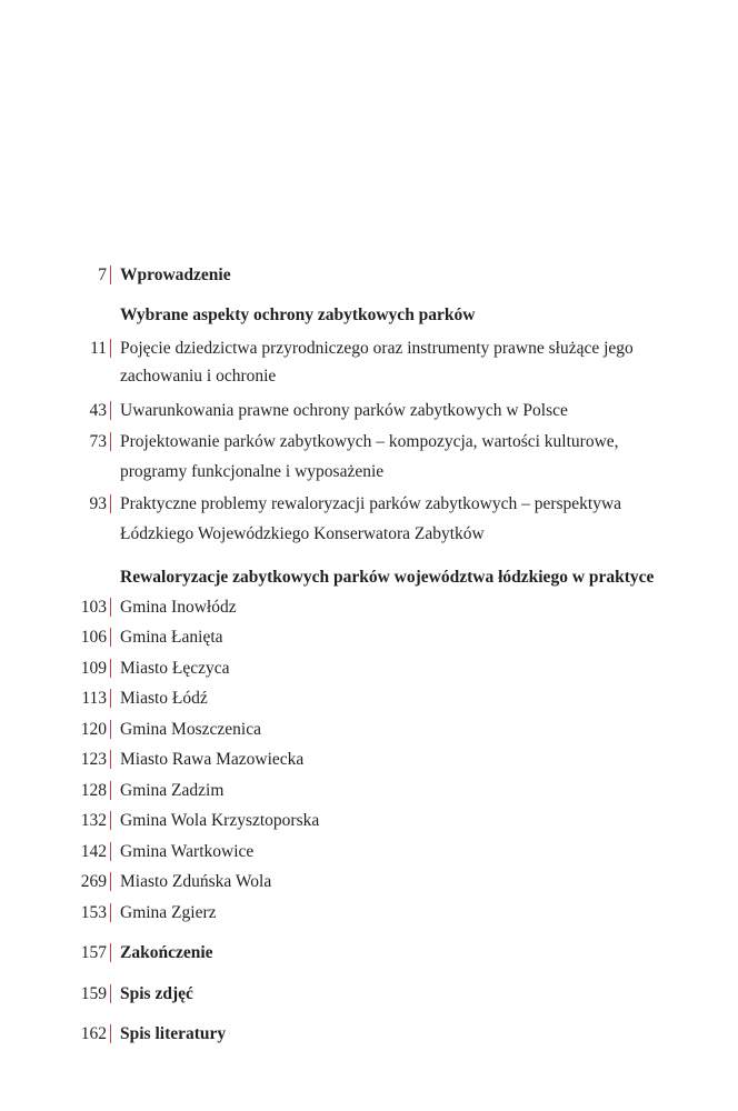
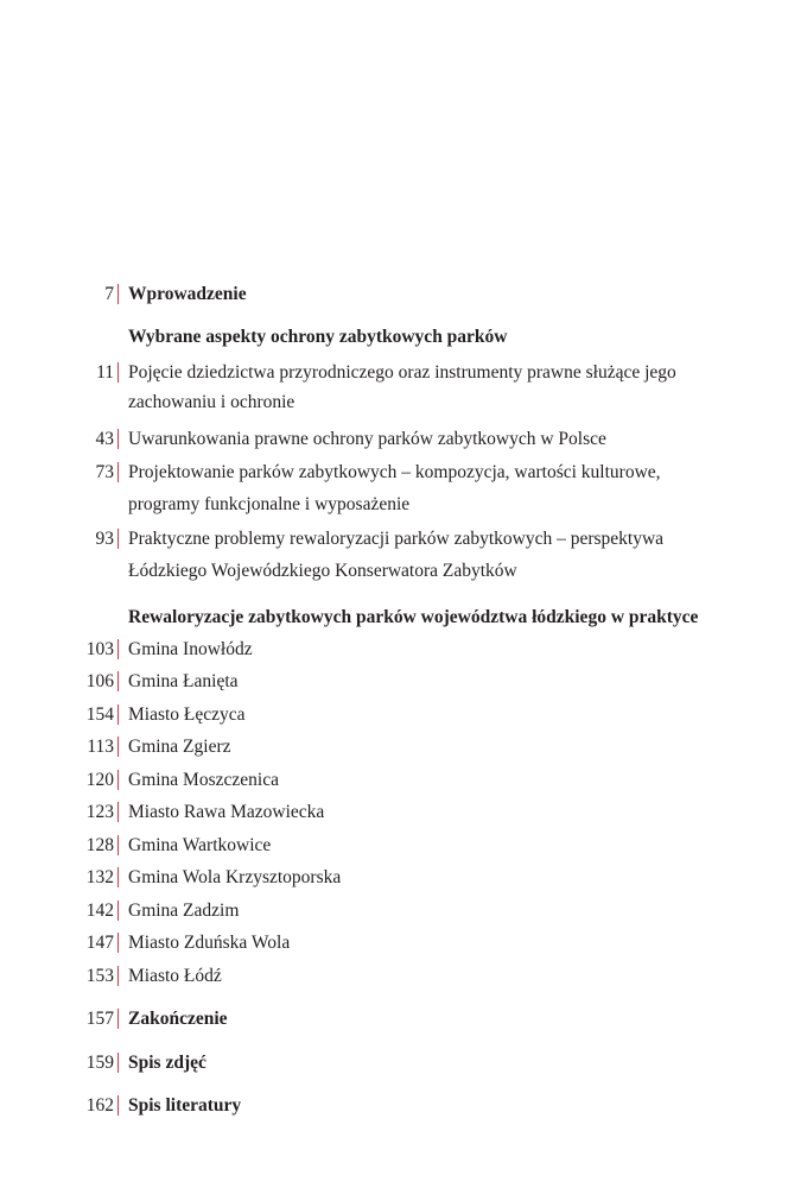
  7
  Wprowadzenie
  Wybrane aspekty ochrony zabytkowych parków
  11
  Pojęcie dziedzictwa przyrodniczego oraz instrumenty prawne służące jego
  zachowaniu i ochronie
  43
  Uwarunkowania prawne ochrony parków zabytkowych w Polsce
  73
  Projektowanie parków zabytkowych – kompozycja, wartości kulturowe,
  programy funkcjonalne i wyposażenie
  93
  Praktyczne problemy rewaloryzacji parków zabytkowych – perspektywa
  Łódzkiego Wojewódzkiego Konserwatora Zabytków
  Rewaloryzacje zabytkowych parków województwa łódzkiego w praktyce
  103
  Gmina Inowłódz
  106
  Gmina Łanięta
- 109
+ 154
  Miasto Łęczyca
  113
- Miasto Łódź
+ Gmina Zgierz
  120
  Gmina Moszczenica
  123
  Miasto Rawa Mazowiecka
  128
- Gmina Zadzim
+ Gmina Wartkowice
  132
  Gmina Wola Krzysztoporska
  142
- Gmina Wartkowice
+ Gmina Zadzim
- 269
+ 147
  Miasto Zduńska Wola
  153
- Gmina Zgierz
+ Miasto Łódź
  157
  Zakończenie
  159
  Spis zdjęć
  162
  Spis literatury
